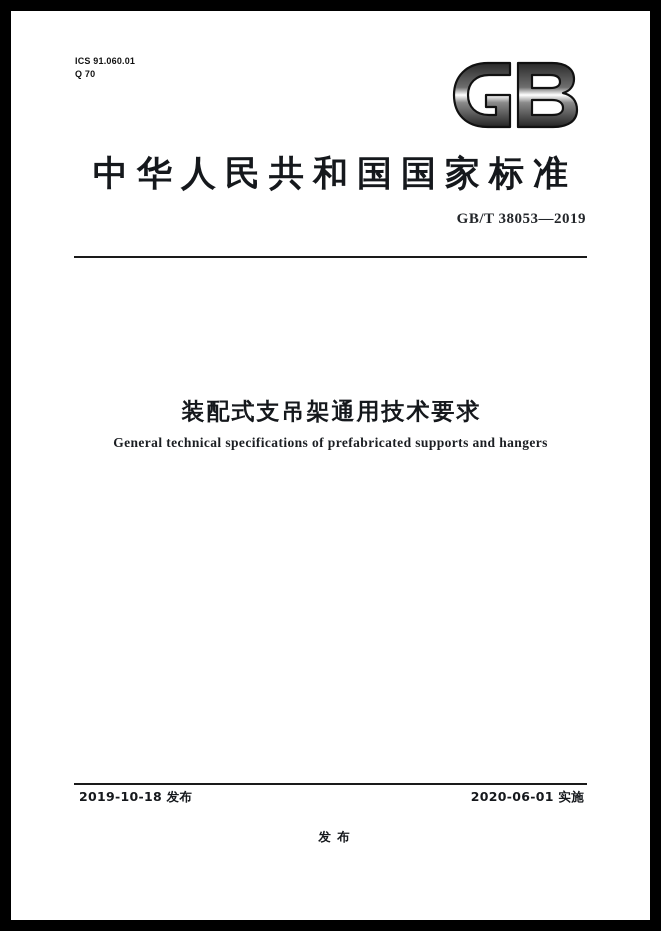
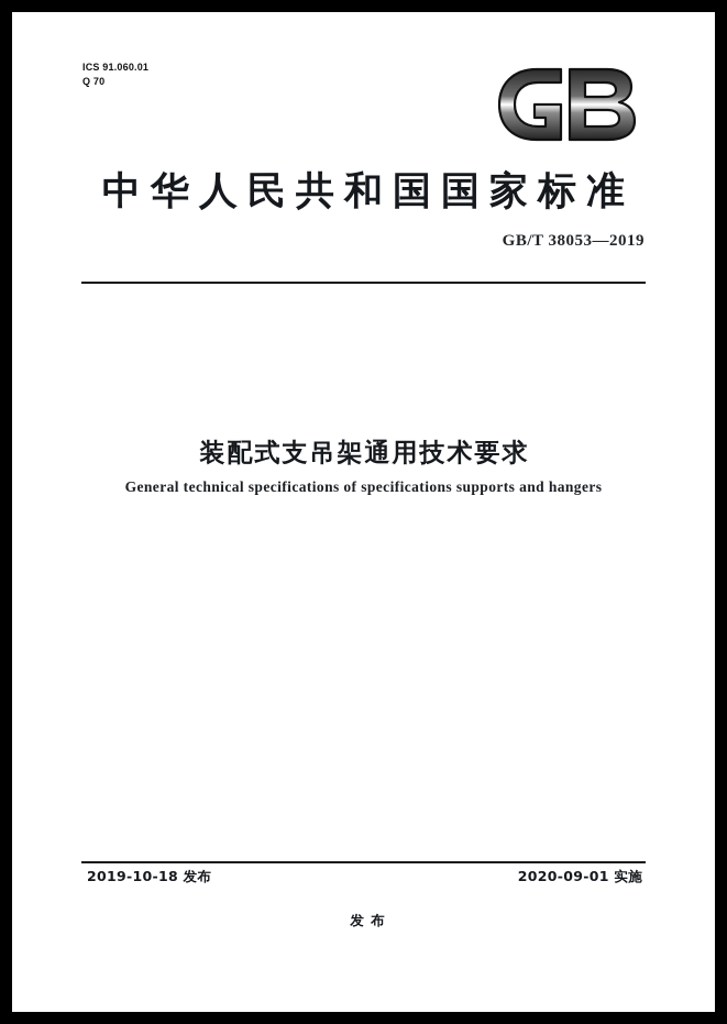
  ICS 91.060.01
  Q 70
  中华人民共和国国家标准
  GB/T 38053—2019
  装配式支吊架通用技术要求
- General technical specifications of prefabricated supports and hangers
+ General technical specifications of specifications supports and hangers
  2019-10-18 发布
- 2020-06-01 实施
+ 2020-09-01 实施
  发 布
